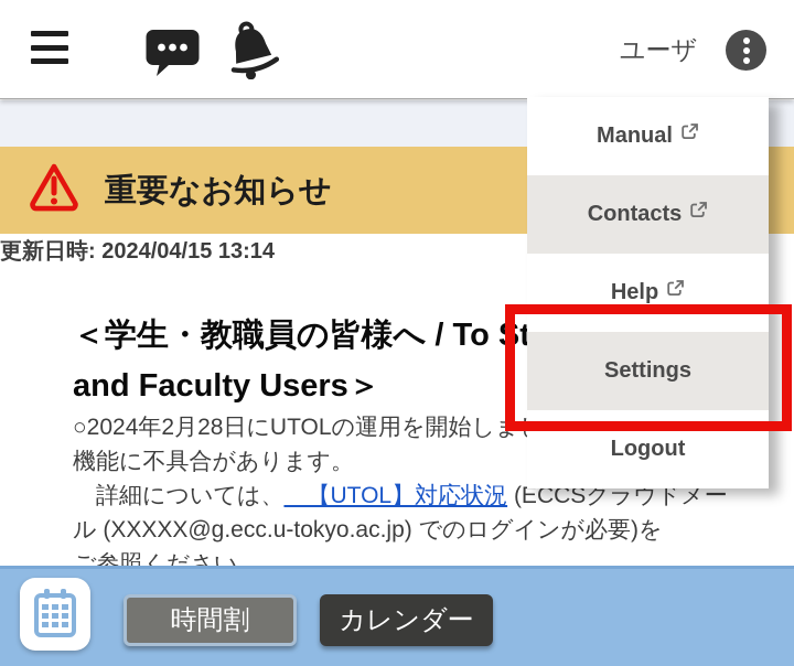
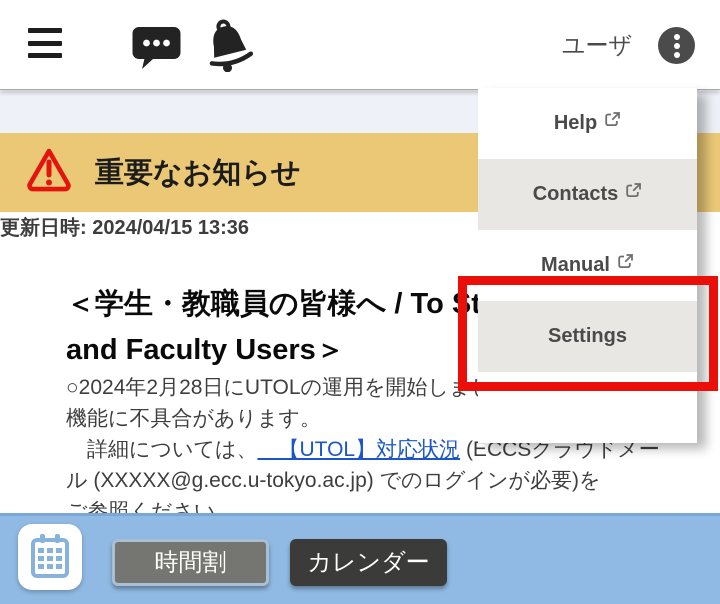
  重要なお知らせ
- 更新日時: 2024/04/15 13:14
+ 更新日時: 2024/04/15 13:36
  ＜学生・教職員の皆様へ / To St
  and Faculty Users＞
  ○2024年2月28日にUTOLの運用を開始しま
  機能に不具合があります。
  詳細については、 【UTOL】対応状況 (ECCSクラウドメー
  ル (XXXXX@g.ecc.u-tokyo.ac.jp) でのログインが必要)を
  ご参照ください。
  ユーザ
- Manual
+ Help
  Contacts
- Help
+ Manual
  Settings
- Logout
  時間割
  カレンダー
